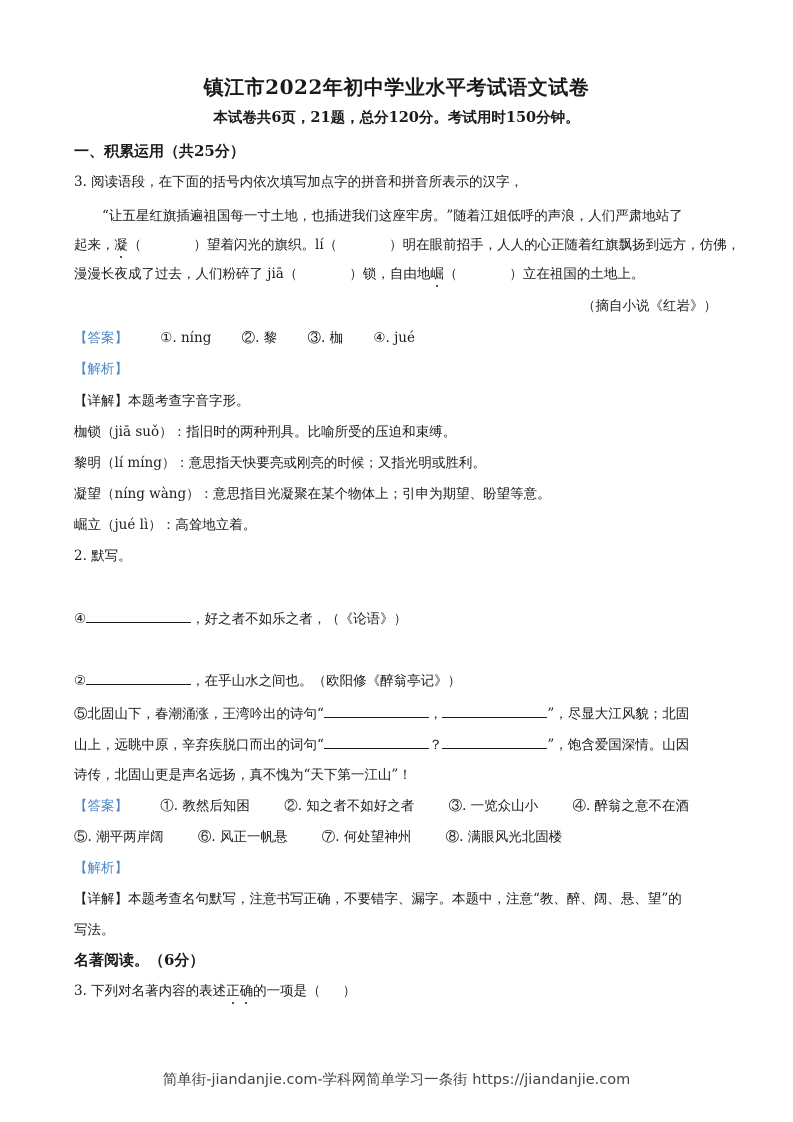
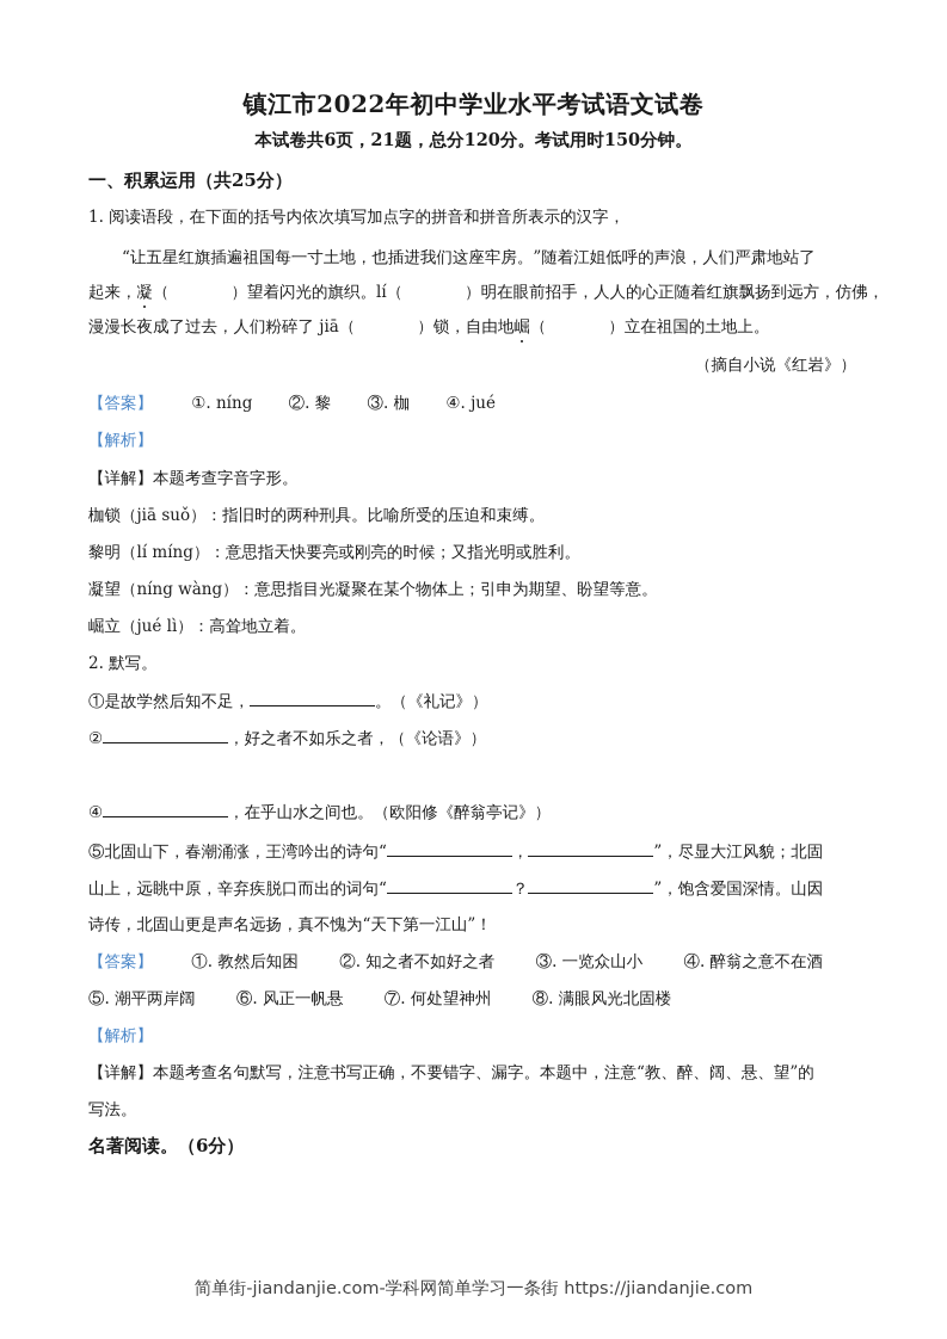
  镇江市2022年初中学业水平考试语文试卷
  本试卷共6页，21题，总分120分。考试用时150分钟。
  一、积累运用（共25分）
- 3. 阅读语段，在下面的括号内依次填写加点字的拼音和拼音所表示的汉字，
+ 1. 阅读语段，在下面的括号内依次填写加点字的拼音和拼音所表示的汉字，
  “让五星红旗插遍祖国每一寸土地，也插进我们这座牢房。”随着江姐低呼的声浪，人们严肃地站了
  起来，凝（ ）望着闪光的旗织。lí（ ）明在眼前招手，人人的心正随着红旗飘扬到远方，仿佛，
  漫漫长夜成了过去，人们粉碎了 jiā（ ）锁，自由地崛（ ）立在祖国的土地上。
  （摘自小说《红岩》）
  【答案】 ①. níng ②. 黎 ③. 枷 ④. jué
  【解析】
  【详解】本题考查字音字形。
  枷锁（jiā suǒ）：指旧时的两种刑具。比喻所受的压迫和束缚。
  黎明（lí míng）：意思指天快要亮或刚亮的时候；又指光明或胜利。
  凝望（níng wàng）：意思指目光凝聚在某个物体上；引申为期望、盼望等意。
  崛立（jué lì）：高耸地立着。
  2. 默写。
+ ①是故学然后知不足， 。（《礼记》）
- ④ ，好之者不如乐之者，（《论语》）
+ ② ，好之者不如乐之者，（《论语》）
- ② ，在乎山水之间也。（欧阳修《醉翁亭记》）
+ ④ ，在乎山水之间也。（欧阳修《醉翁亭记》）
  ⑤北固山下，春潮涌涨，王湾吟出的诗句“ ， ”，尽显大江风貌；北固
  山上，远眺中原，辛弃疾脱口而出的词句“ ？ ”，饱含爱国深情。山因
  诗传，北固山更是声名远扬，真不愧为“天下第一江山”！
  【答案】 ①. 教然后知困 ②. 知之者不如好之者 ③. 一览众山小 ④. 醉翁之意不在酒
  ⑤. 潮平两岸阔 ⑥. 风正一帆悬 ⑦. 何处望神州 ⑧. 满眼风光北固楼
  【解析】
  【详解】本题考查名句默写，注意书写正确，不要错字、漏字。本题中，注意“教、醉、阔、悬、望”的
  写法。
  名著阅读。（6分）
- 3. 下列对名著内容的表述正确的一项是（ ）
  简单街-jiandanjie.com-学科网简单学习一条街 https://jiandanjie.com
